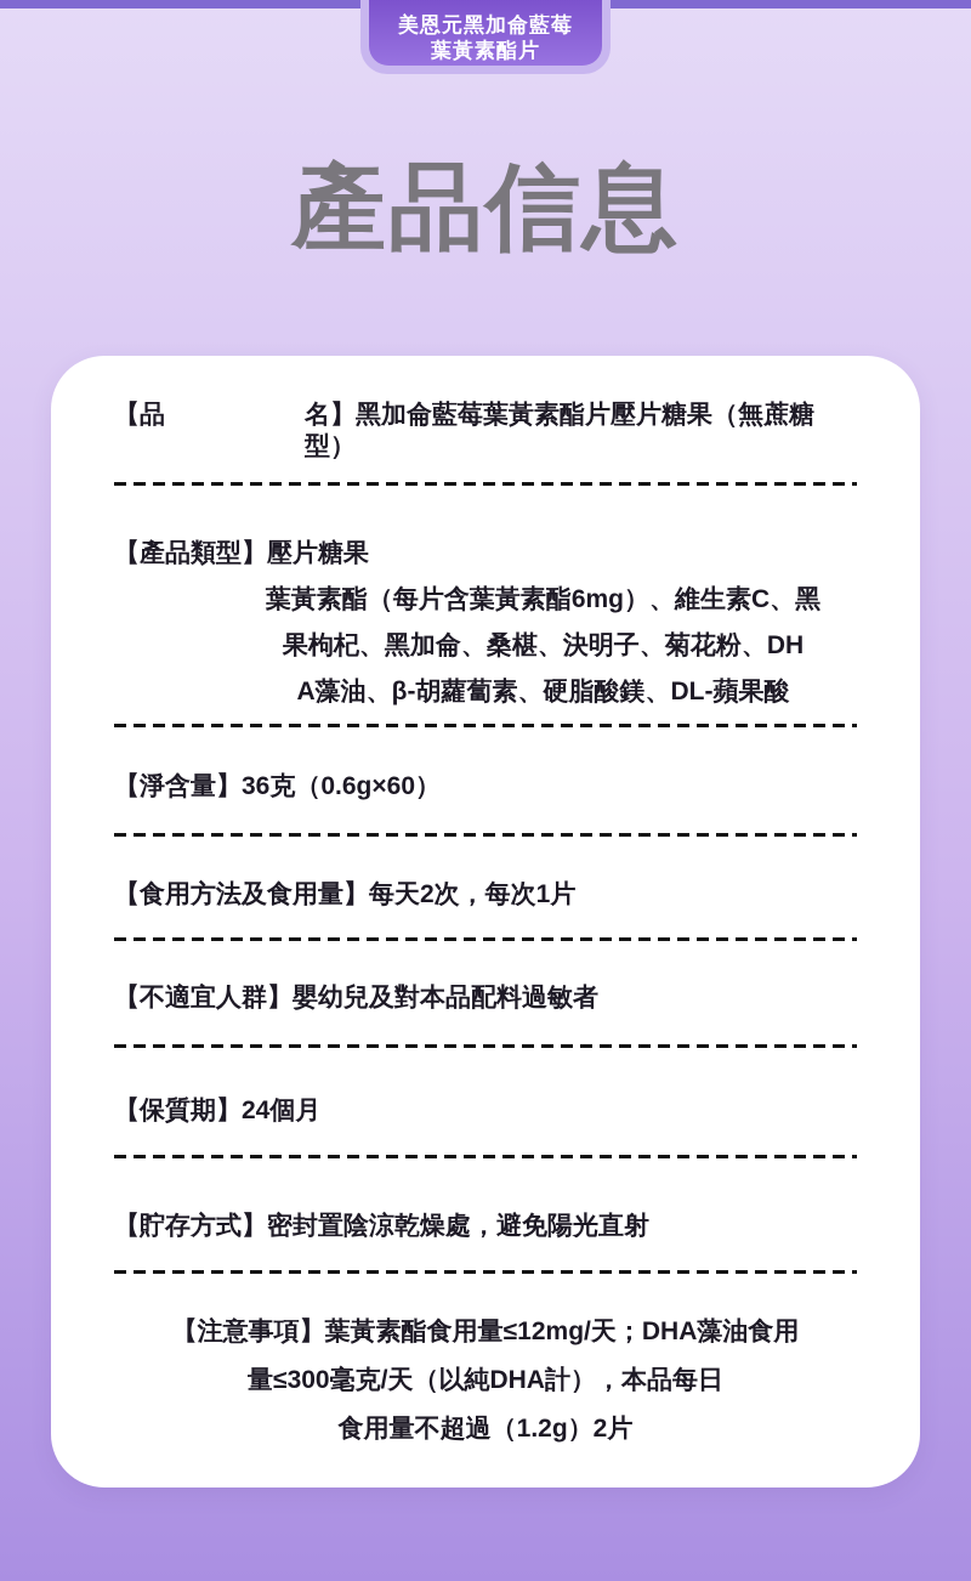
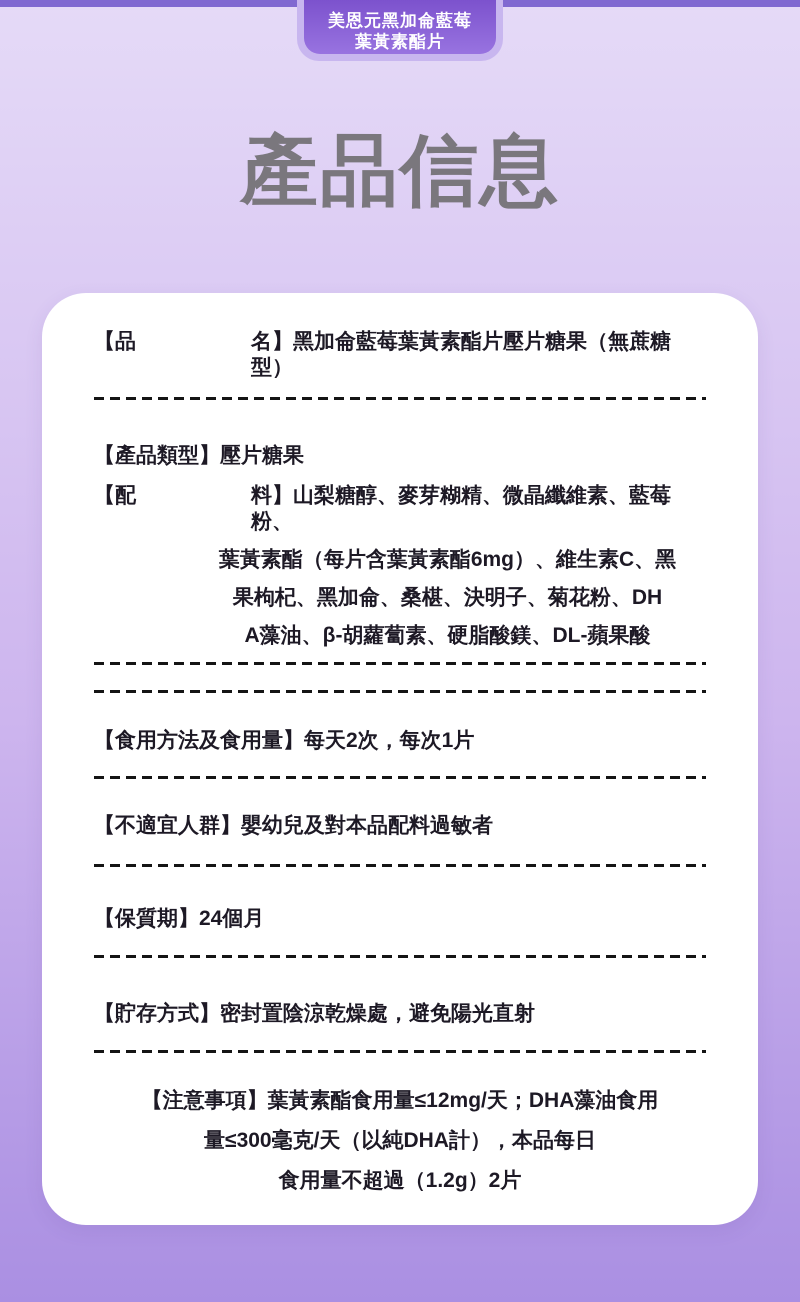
  美恩元黑加侖藍莓
  葉黃素酯片
  產品信息
  【品
  名】黑加侖藍莓葉黃素酯片壓片糖果（無蔗糖型）
  【產品類型】壓片糖果
+ 【配
+ 料】山梨糖醇、麥芽糊精、微晶纖維素、藍莓粉、
  葉黃素酯（每片含葉黃素酯6mg）、維生素C、黑
  果枸杞、黑加侖、桑椹、決明子、菊花粉、DH
  A藻油、β-胡蘿蔔素、硬脂酸鎂、DL-蘋果酸
- 【淨含量】36克（0.6g×60）
  【食用方法及食用量】每天2次，每次1片
  【不適宜人群】嬰幼兒及對本品配料過敏者
  【保質期】24個月
  【貯存方式】密封置陰涼乾燥處，避免陽光直射
  【注意事項】葉黃素酯食用量≤12mg/天；DHA藻油食用
  量≤300毫克/天（以純DHA計），本品每日
  食用量不超過（1.2g）2片
